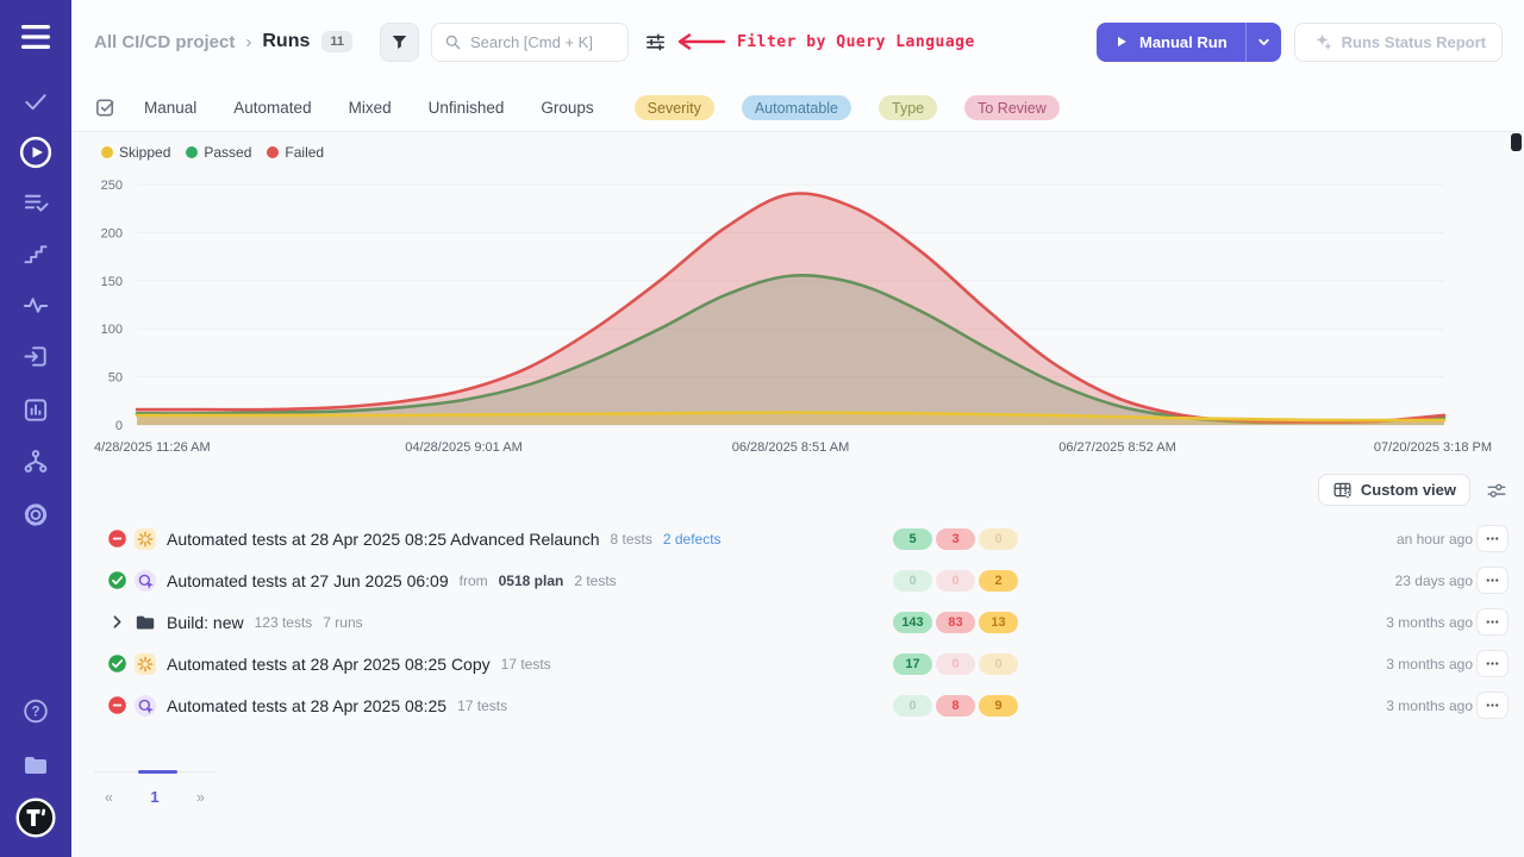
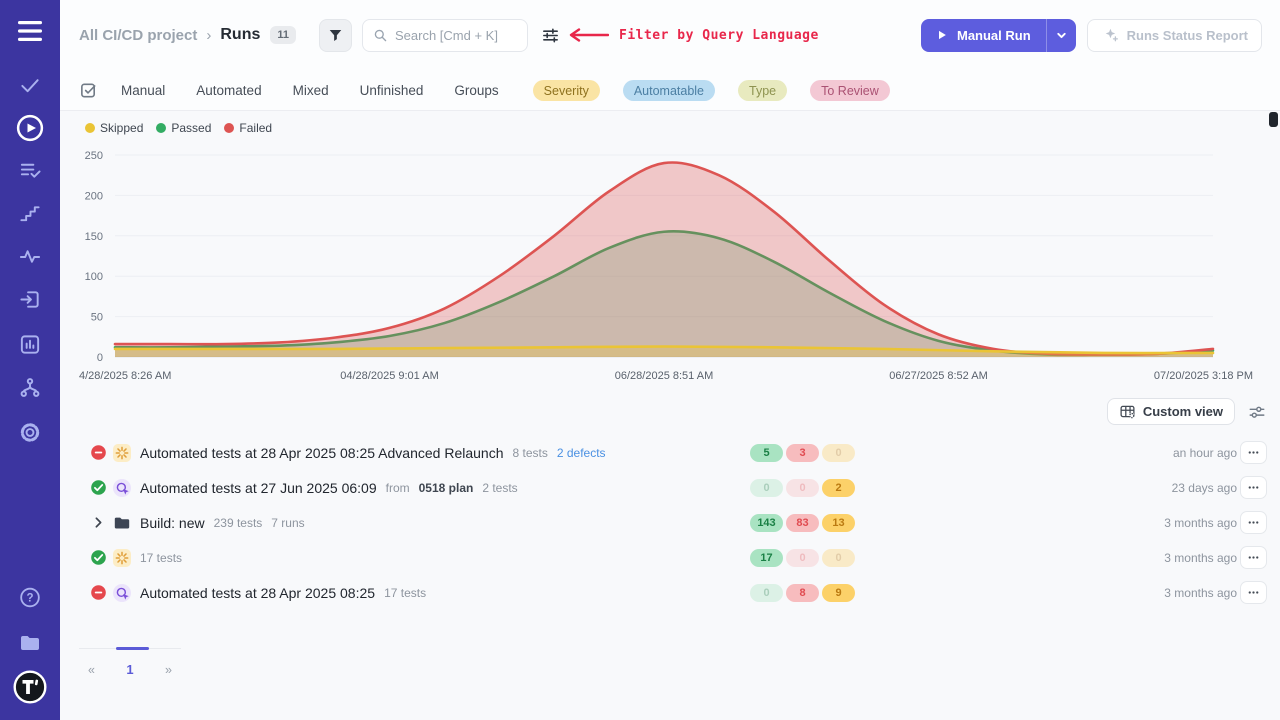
  ?
  All CI/CD project
  ›
  Runs
  11
  Search [Cmd + K]
  Filter by Query Language
  Manual Run
  Runs Status Report
  Manual
  Automated
  Mixed
  Unfinished
  Groups
  Severity
  Automatable
  Type
  To Review
  Skipped
  Passed
  Failed
  0
  50
  100
  150
  200
  250
- 4/28/2025 11:26 AM
+ 4/28/2025 8:26 AM
  04/28/2025 9:01 AM
  06/28/2025 8:51 AM
  06/27/2025 8:52 AM
  07/20/2025 3:18 PM
  Custom view
  Automated tests at 28 Apr 2025 08:25 Advanced Relaunch
  8 tests
  2 defects
  5
  3
  0
  an hour ago
  Automated tests at 27 Jun 2025 06:09
  from
  0518 plan
  2 tests
  0
  0
  2
  23 days ago
  Build: new
- 123 tests
+ 239 tests
  7 runs
  143
  83
  13
  3 months ago
- Automated tests at 28 Apr 2025 08:25 Copy
  17 tests
  17
  0
  0
  3 months ago
  Automated tests at 28 Apr 2025 08:25
  17 tests
  0
  8
  9
  3 months ago
  «
  1
  »
